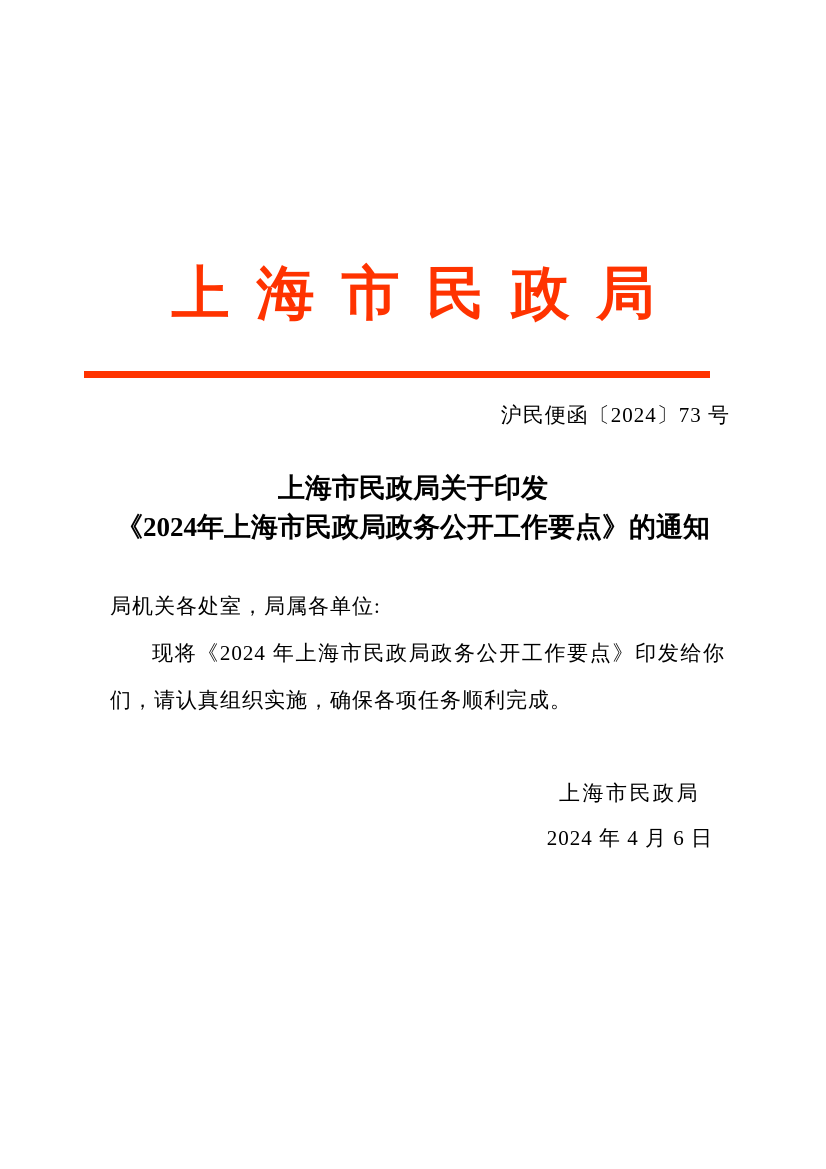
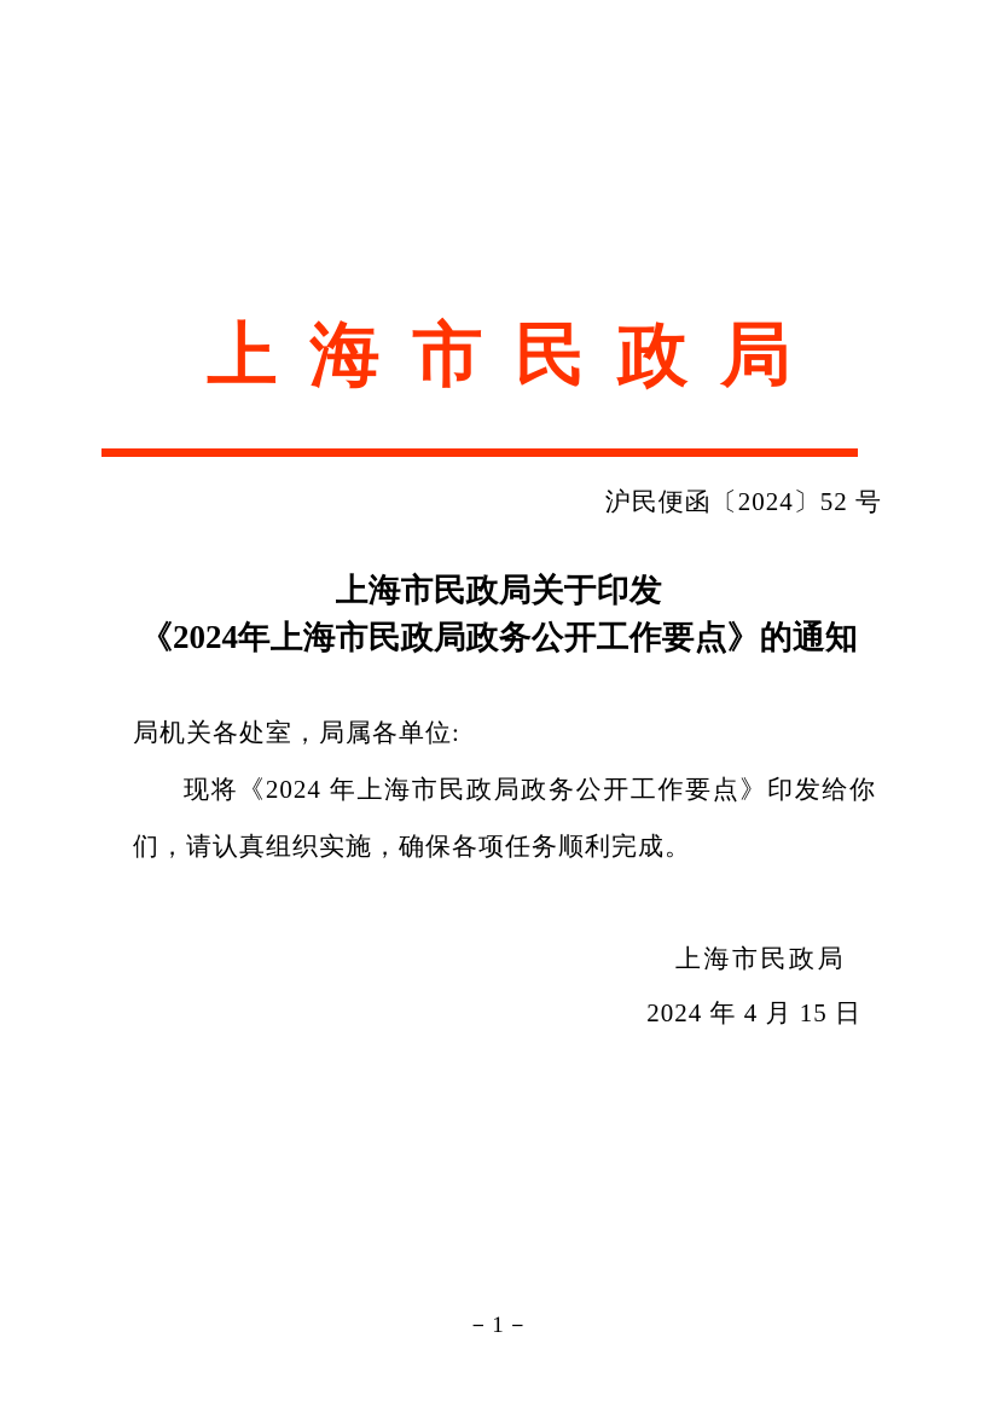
  上海市民政局
- 沪民便函〔2024〕73 号
+ 沪民便函〔2024〕52 号
  上海市民政局关于印发
  《2024年上海市民政局政务公开工作要点》的通知
  局机关各处室，局属各单位:
  现将《2024 年上海市民政局政务公开工作要点》印发给你们，请认真组织实施，确保各项任务顺利完成。
  上海市民政局
- 2024 年 4 月 6 日
+ 2024 年 4 月 15 日
+ －1－
